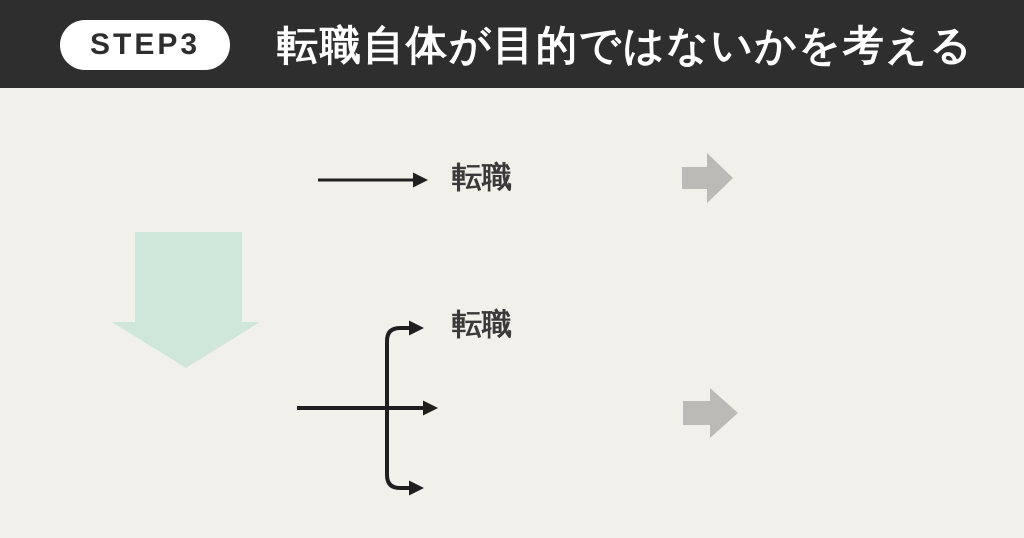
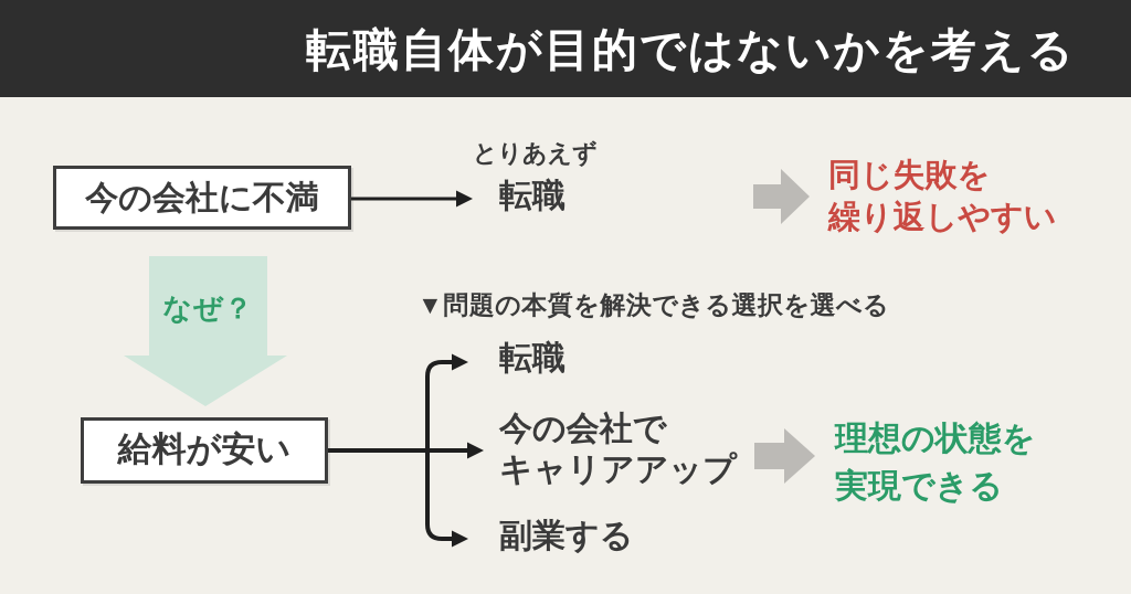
- STEP3
  転職自体が目的ではないかを考える
+ 今の会社に不満
+ とりあえず
  転職
+ 同じ失敗を
+ 繰り返しやすい
+ なぜ？
+ 給料が安い
+ ▼問題の本質を解決できる選択を選べる
  転職
+ 今の会社で
+ キャリアアップ
+ 副業する
+ 理想の状態を
+ 実現できる
